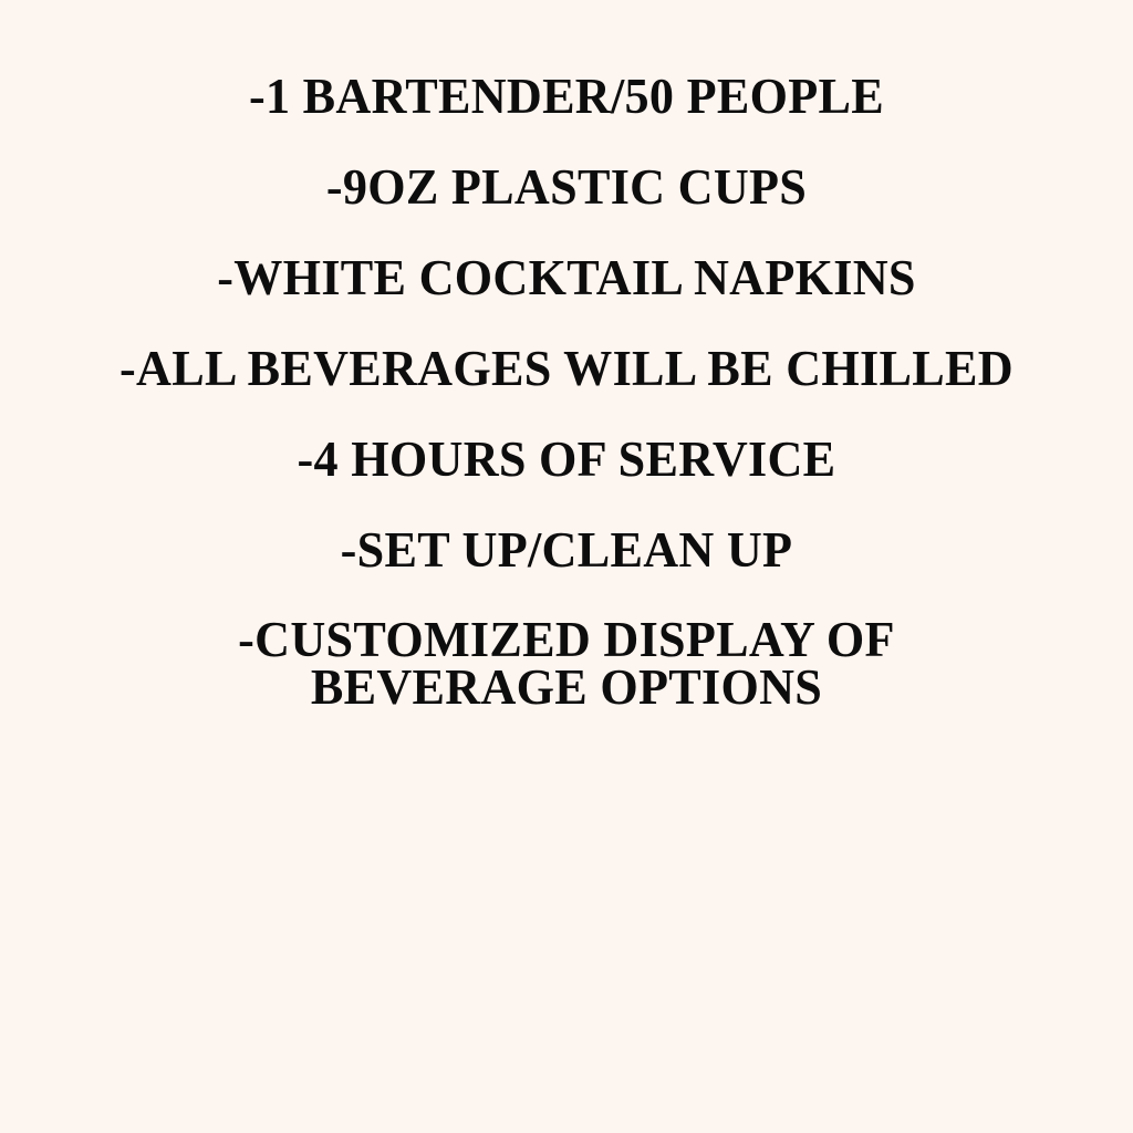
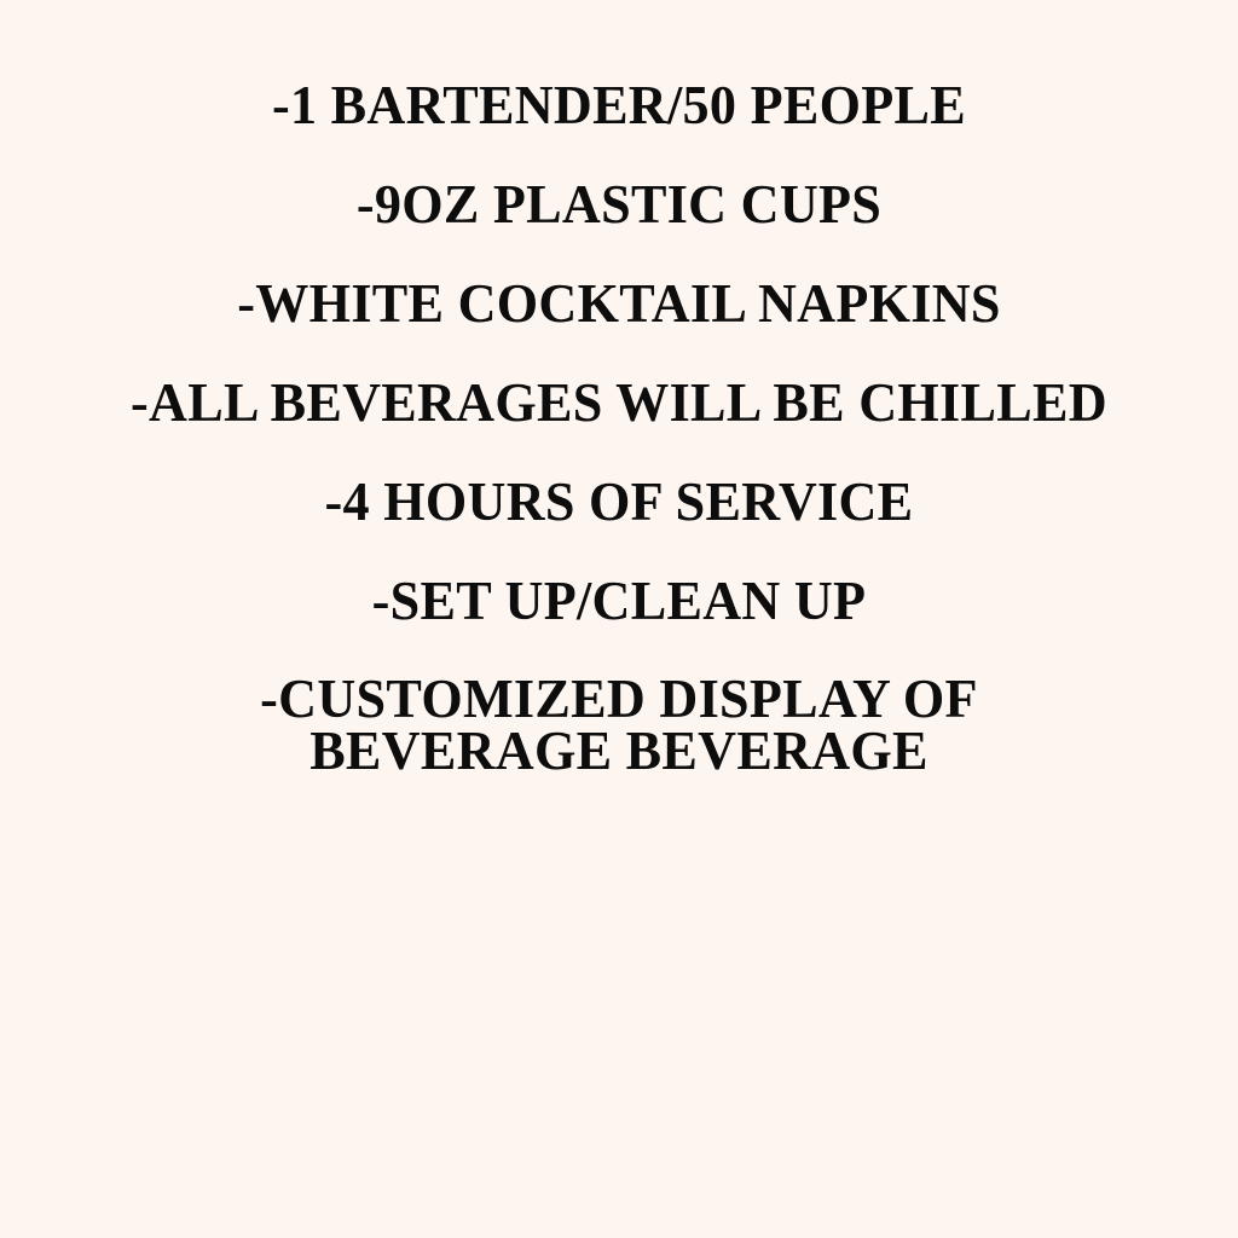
  -1 BARTENDER/50 PEOPLE
  -9OZ PLASTIC CUPS
  -WHITE COCKTAIL NAPKINS
  -ALL BEVERAGES WILL BE CHILLED
  -4 HOURS OF SERVICE
  -SET UP/CLEAN UP
- -CUSTOMIZED DISPLAY OF BEVERAGE OPTIONS
+ -CUSTOMIZED DISPLAY OF BEVERAGE BEVERAGE
